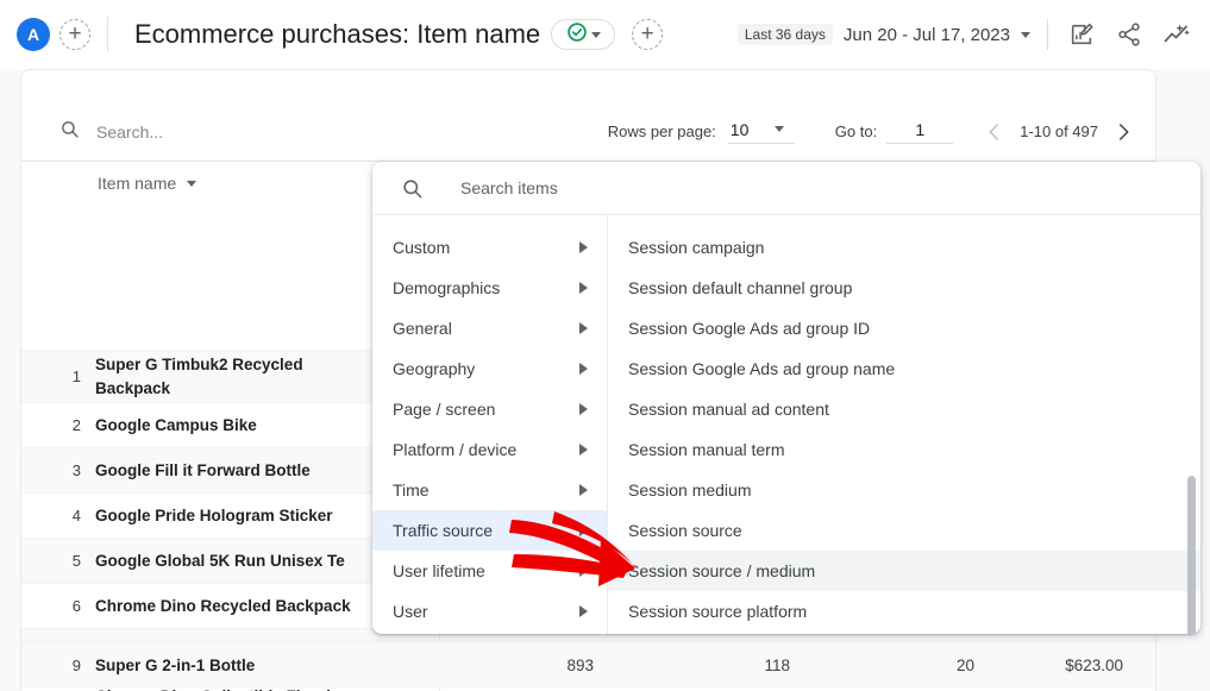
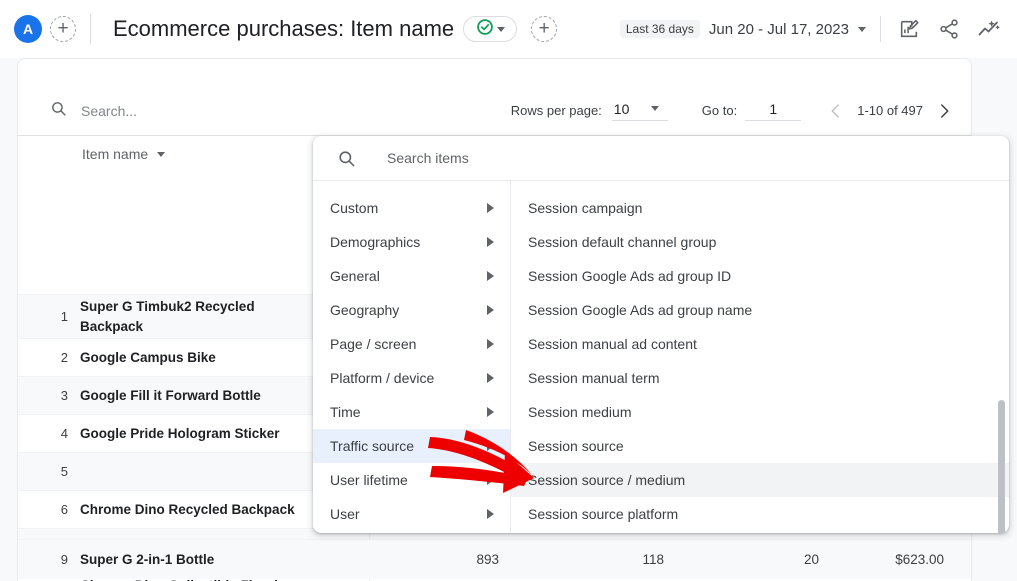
  A
  +
  Ecommerce purchases: Item name
  +
  Last 36 days
  Jun 20 - Jul 17, 2023
  Search...
  Rows per page:
  10
  Go to:
  1
  1-10 of 497
  Item name
  1
  Super G Timbuk2 Recycled Backpack
  2
  Google Campus Bike
  3
  Google Fill it Forward Bottle
  4
  Google Pride Hologram Sticker
  5
- Google Global 5K Run Unisex Te
  6
  Chrome Dino Recycled Backpack
  9
  Super G 2-in-1 Bottle
  893
  118
  20
  $623.00
  Search items
  Custom
  Demographics
  General
  Geography
  Page / screen
  Platform / device
  Time
  Traffic source
  User lifetime
  User
  Session campaign
  Session default channel group
  Session Google Ads ad group ID
  Session Google Ads ad group name
  Session manual ad content
  Session manual term
  Session medium
  Session source
  Session source / medium
  Session source platform
